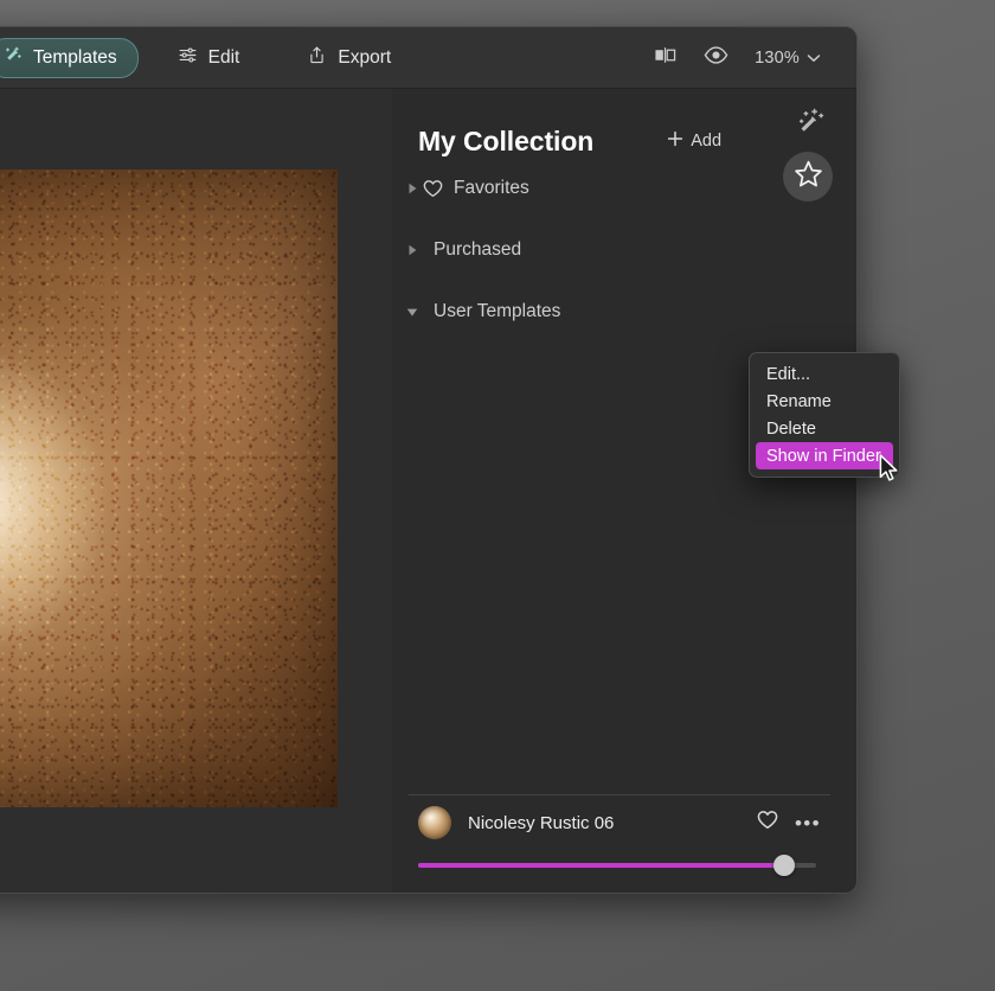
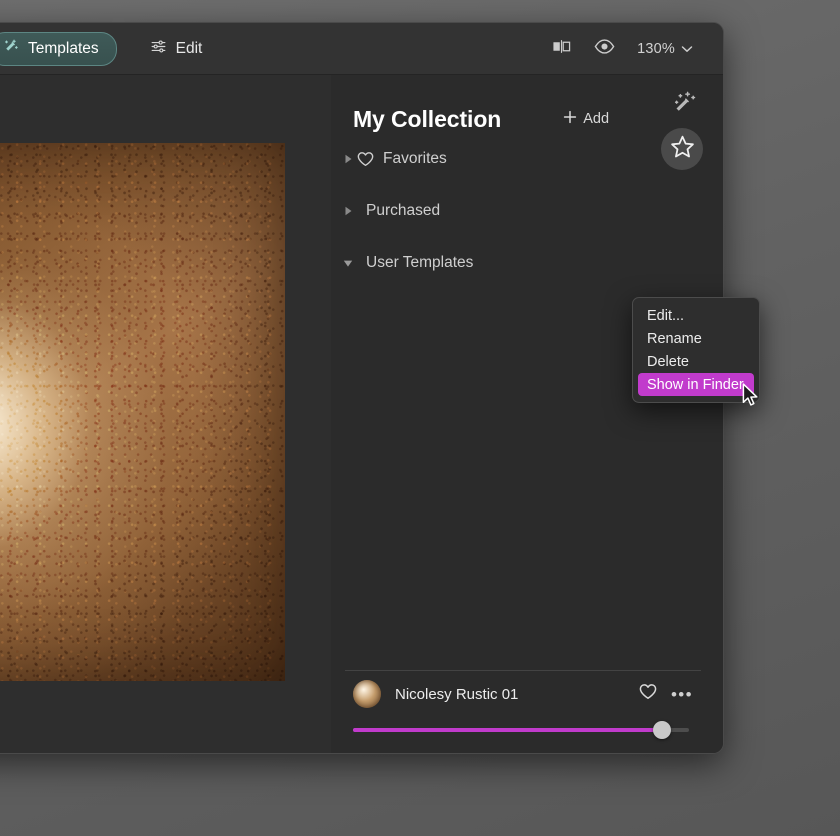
  Templates
  Edit
- Export
  130%
  My Collection
  Add
  Favorites
  Purchased
  User Templates
- Nicolesy Rustic 06
+ Nicolesy Rustic 01
  •••
  Edit...
  Rename
  Delete
  Show in Finder
